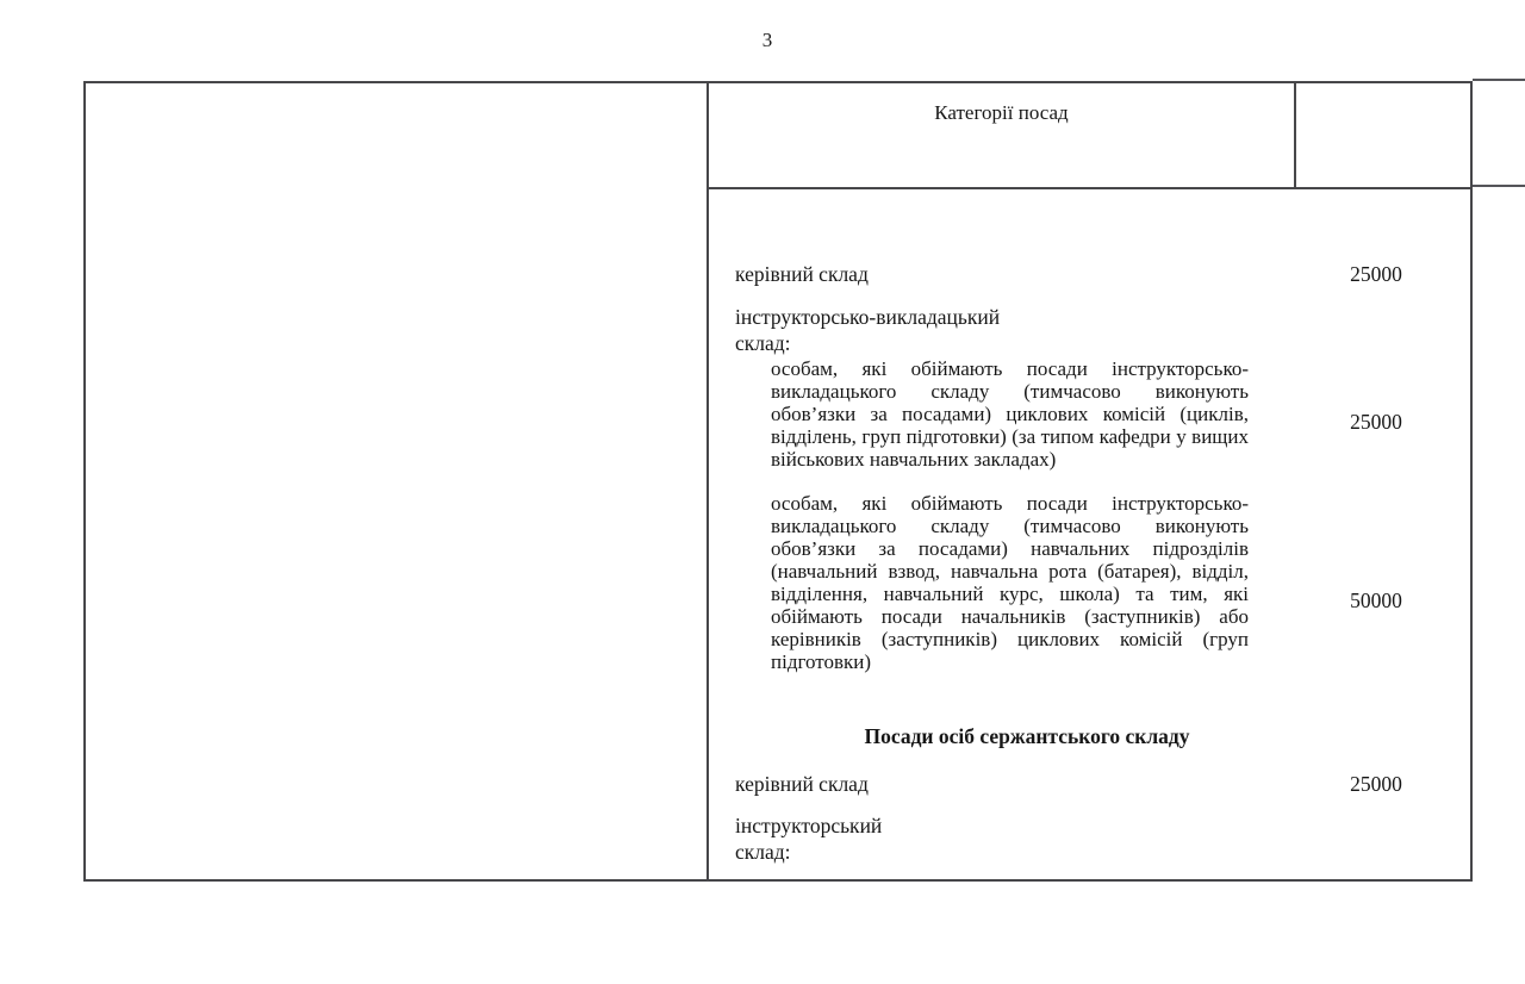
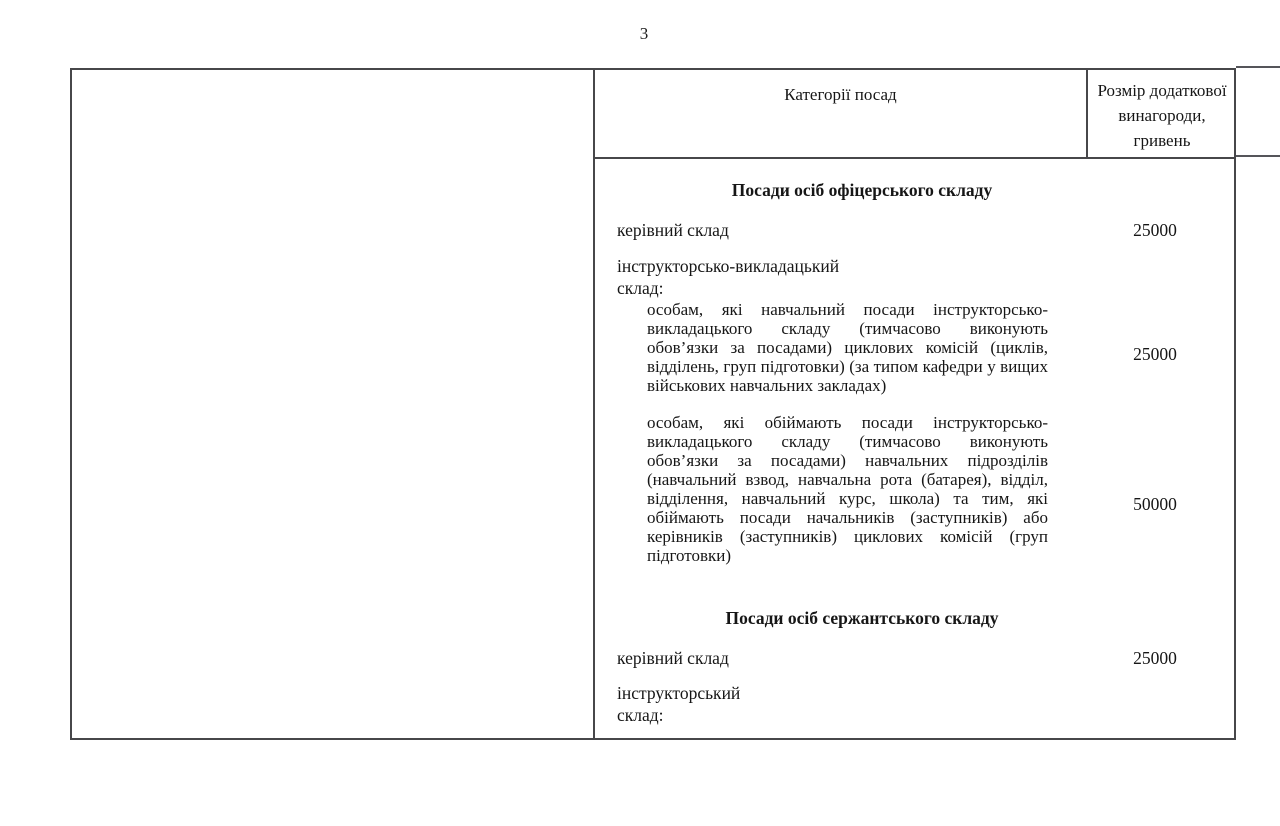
  3
  Категорії посад
+ Розмір додаткової
+ винагороди,
+ гривень
+ Посади осіб офіцерського складу
  керівний склад
  25000
  інструкторсько-викладацький
  склад:
- особам, які обіймають посади інструкторсько-викладацького складу (тимчасово виконують обов’язки за посадами) циклових комісій (циклів, відділень, груп підготовки) (за типом кафедри у вищих військових навчальних закладах)
+ особам, які навчальний посади інструкторсько-викладацького складу (тимчасово виконують обов’язки за посадами) циклових комісій (циклів, відділень, груп підготовки) (за типом кафедри у вищих військових навчальних закладах)
  25000
  особам, які обіймають посади інструкторсько-викладацького складу (тимчасово виконують обов’язки за посадами) навчальних підрозділів (навчальний взвод, навчальна рота (батарея), відділ, відділення, навчальний курс, школа) та тим, які обіймають посади начальників (заступників) або керівників (заступників) циклових комісій (груп підготовки)
  50000
  Посади осіб сержантського складу
  керівний склад
  25000
  інструкторський
  склад:
